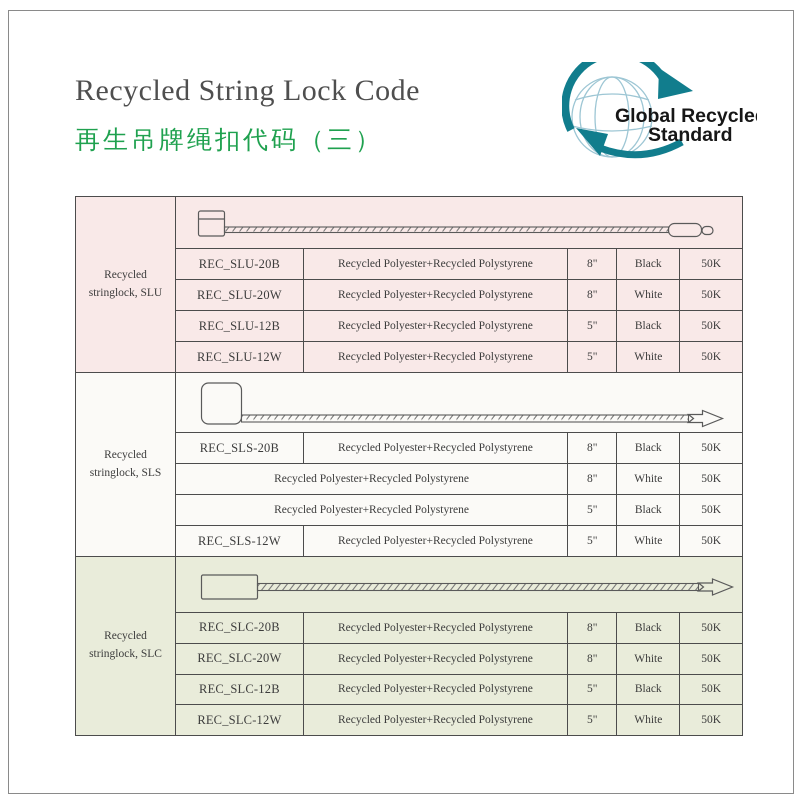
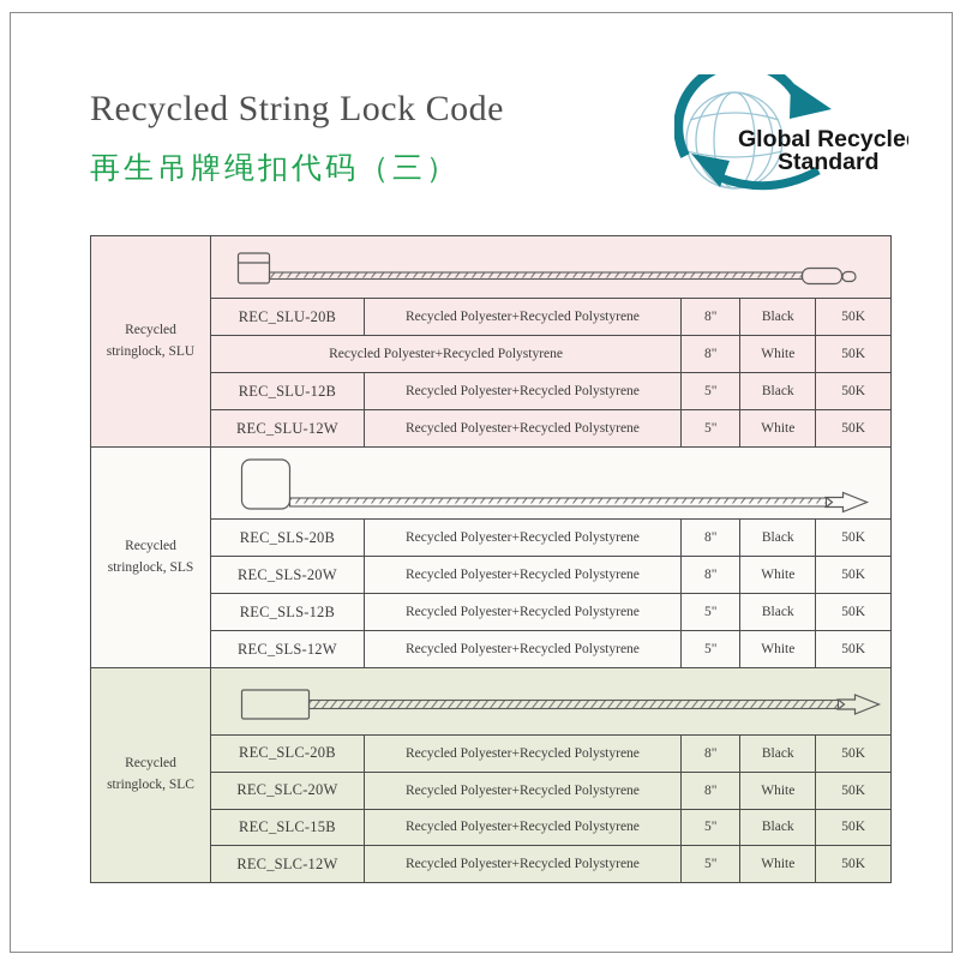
  Recycled String Lock Code
  再生吊牌绳扣代码（三）
  Global Recycle
  Standard
  Recycled
  stringlock, SLU
  REC_SLU-20B
  Recycled Polyester+Recycled Polystyrene
  8"
  Black
  50K
- REC_SLU-20W
  Recycled Polyester+Recycled Polystyrene
  8"
  White
  50K
  REC_SLU-12B
  Recycled Polyester+Recycled Polystyrene
  5"
  Black
  50K
  REC_SLU-12W
  Recycled Polyester+Recycled Polystyrene
  5"
  White
  50K
  Recycled
  stringlock, SLS
  REC_SLS-20B
  Recycled Polyester+Recycled Polystyrene
  8"
  Black
  50K
+ REC_SLS-20W
  Recycled Polyester+Recycled Polystyrene
  8"
  White
  50K
+ REC_SLS-12B
  Recycled Polyester+Recycled Polystyrene
  5"
  Black
  50K
  REC_SLS-12W
  Recycled Polyester+Recycled Polystyrene
  5"
  White
  50K
  Recycled
  stringlock, SLC
  REC_SLC-20B
  Recycled Polyester+Recycled Polystyrene
  8"
  Black
  50K
  REC_SLC-20W
  Recycled Polyester+Recycled Polystyrene
  8"
  White
  50K
- REC_SLC-12B
+ REC_SLC-15B
  Recycled Polyester+Recycled Polystyrene
  5"
  Black
  50K
  REC_SLC-12W
  Recycled Polyester+Recycled Polystyrene
  5"
  White
  50K
